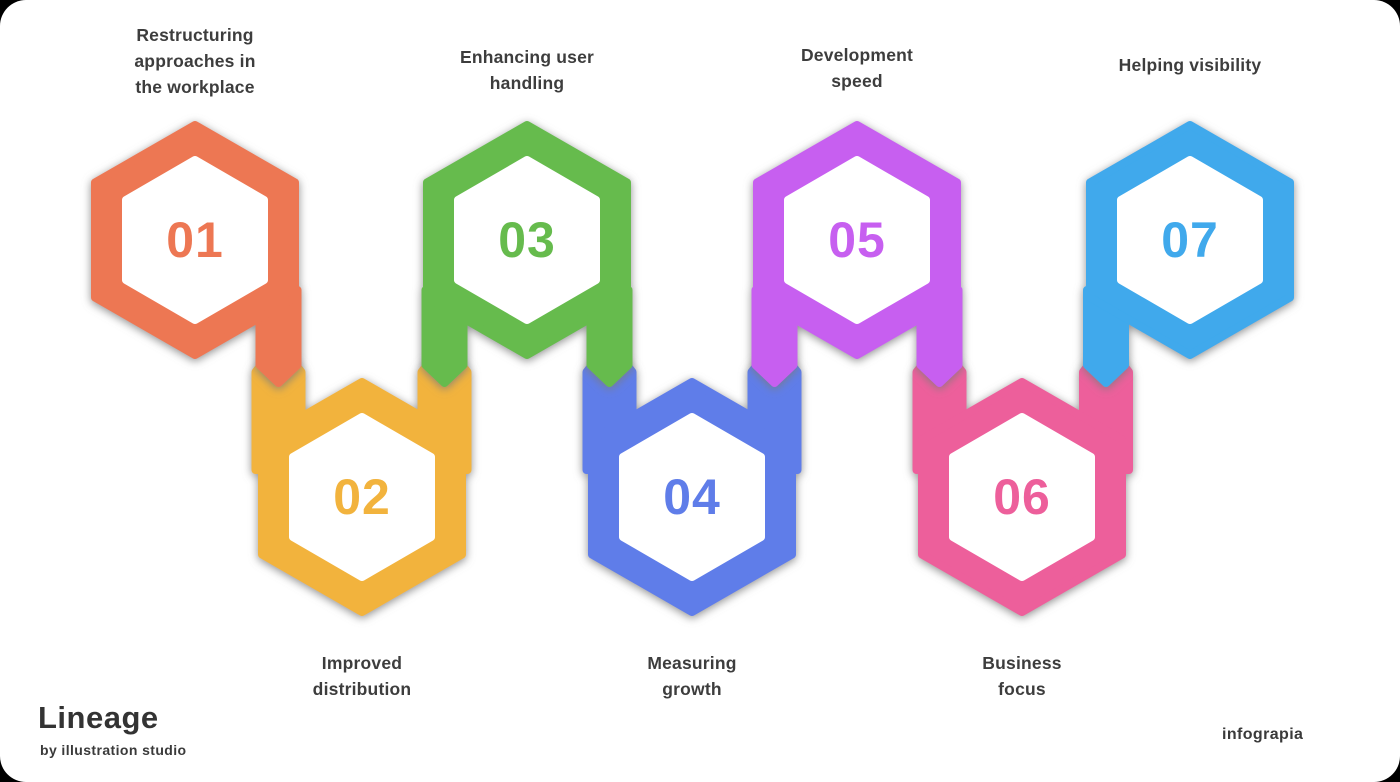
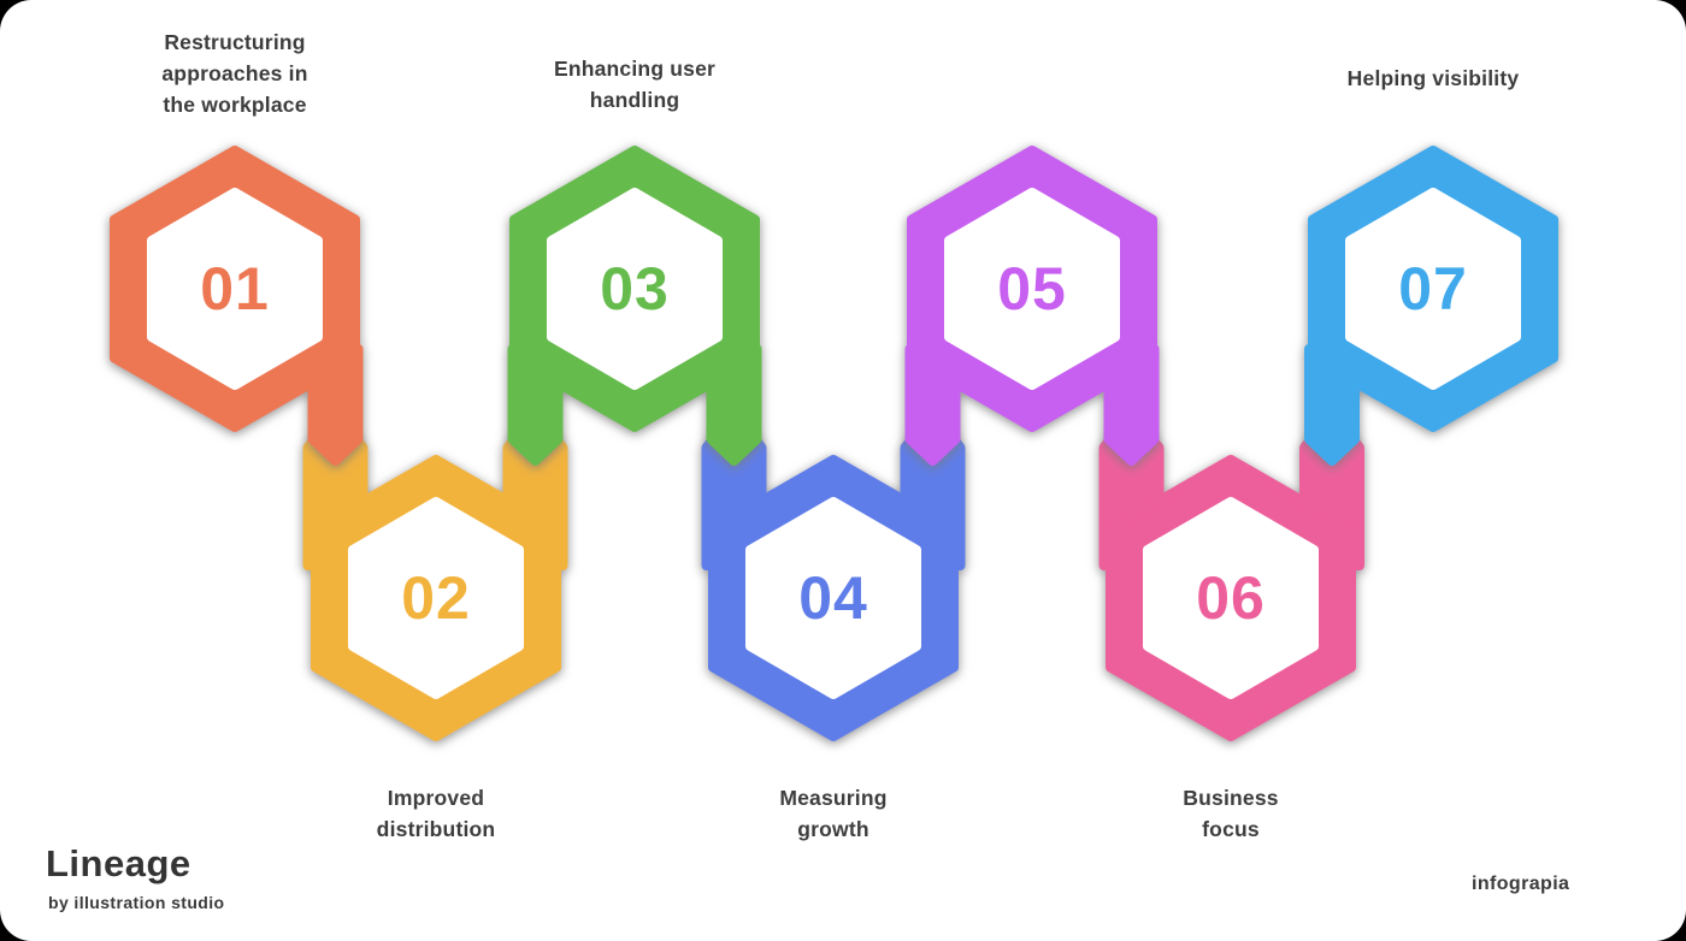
  02
  04
  06
  01
  03
  05
  07
  Restructuring
  approaches in
  the workplace
  Improved
  distribution
  Enhancing user
  handling
  Measuring
  growth
- Development
- speed
  Business
  focus
  Helping visibility
  Lineage
  by illustration studio
  infograpia
